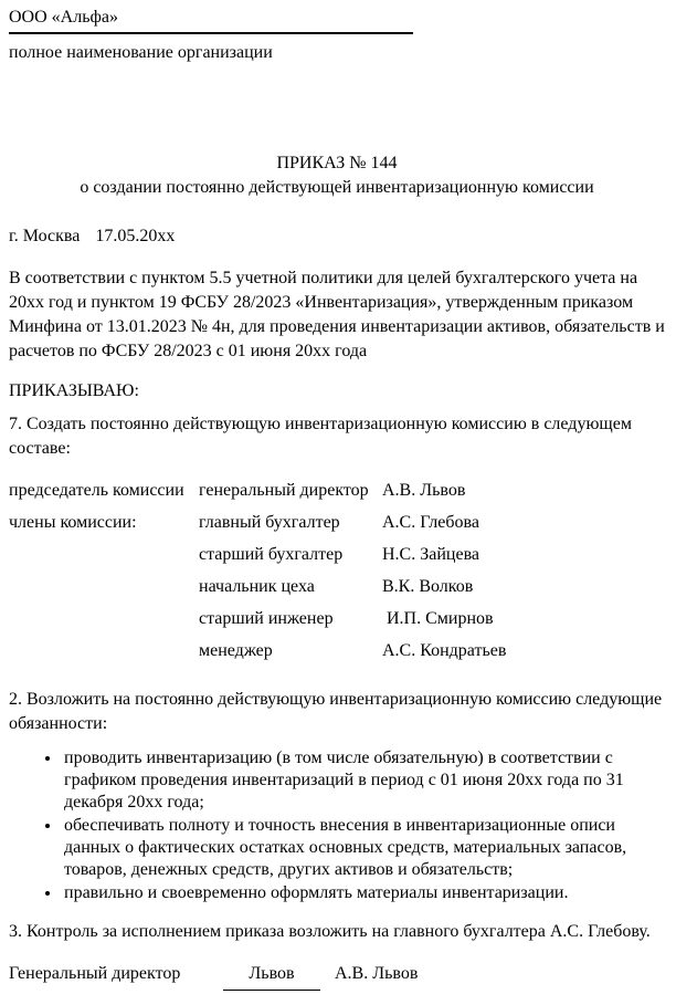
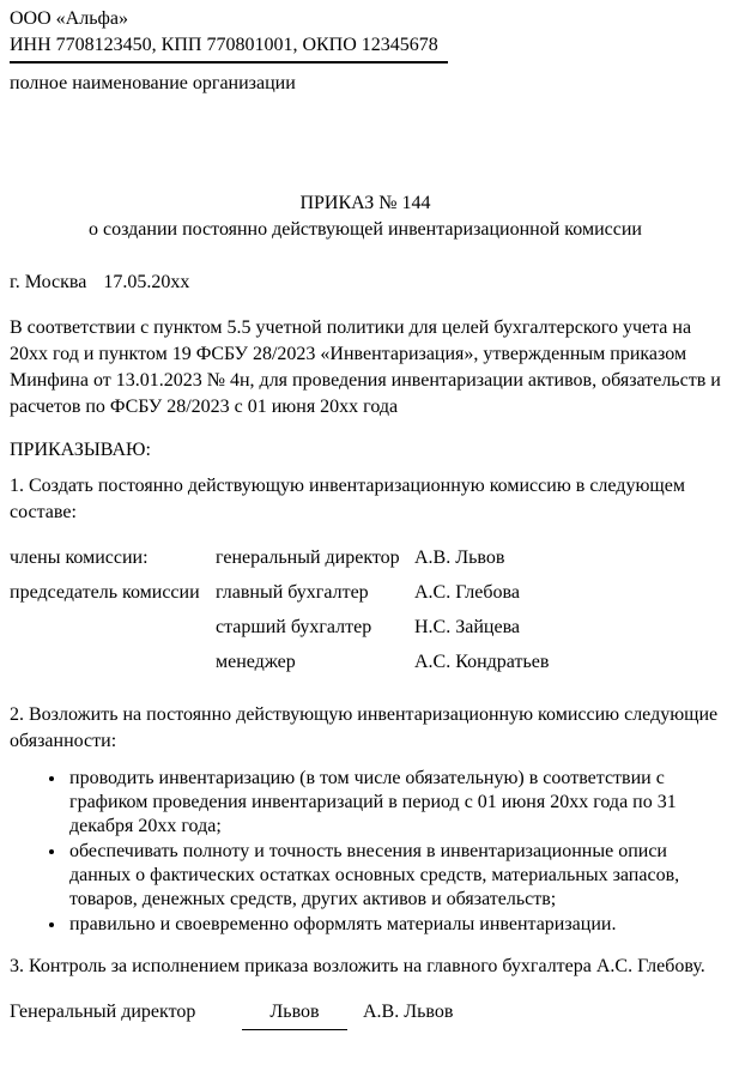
  ООО «Альфа»
+ ИНН 7708123450, КПП 770801001, ОКПО 12345678
  полное наименование организации
  ПРИКАЗ № 144
- о создании постоянно действующей инвентаризационную комиссии
+ о создании постоянно действующей инвентаризационной комиссии
  г. Москва 17.05.20хх
  В соответствии с пунктом 5.5 учетной политики для целей бухгалтерского учета на 20хх год и пунктом 19 ФСБУ 28/2023 «Инвентаризация», утвержденным приказом Минфина от 13.01.2023 № 4н, для проведения инвентаризации активов, обязательств и расчетов по ФСБУ 28/2023 с 01 июня 20хх года
  ПРИКАЗЫВАЮ:
- 7. Создать постоянно действующую инвентаризационную комиссию в следующем составе:
+ 1. Создать постоянно действующую инвентаризационную комиссию в следующем составе:
- председатель комиссии
+ члены комиссии:
  генеральный директор
  А.В. Львов
- члены комиссии:
+ председатель комиссии
  главный бухгалтер
  А.С. Глебова
  старший бухгалтер
  Н.С. Зайцева
- начальник цеха
- В.К. Волков
- старший инженер
- И.П. Смирнов
  менеджер
  А.С. Кондратьев
  2. Возложить на постоянно действующую инвентаризационную комиссию следующие обязанности:
  проводить инвентаризацию (в том числе обязательную) в соответствии с графиком проведения инвентаризаций в период с 01 июня 20хх года по 31 декабря 20хх года;
  обеспечивать полноту и точность внесения в инвентаризационные описи данных о фактических остатках основных средств, материальных запасов, товаров, денежных средств, других активов и обязательств;
  правильно и своевременно оформлять материалы инвентаризации.
  3. Контроль за исполнением приказа возложить на главного бухгалтера А.С. Глебову.
  Генеральный директор
  Львов
  А.В. Львов
